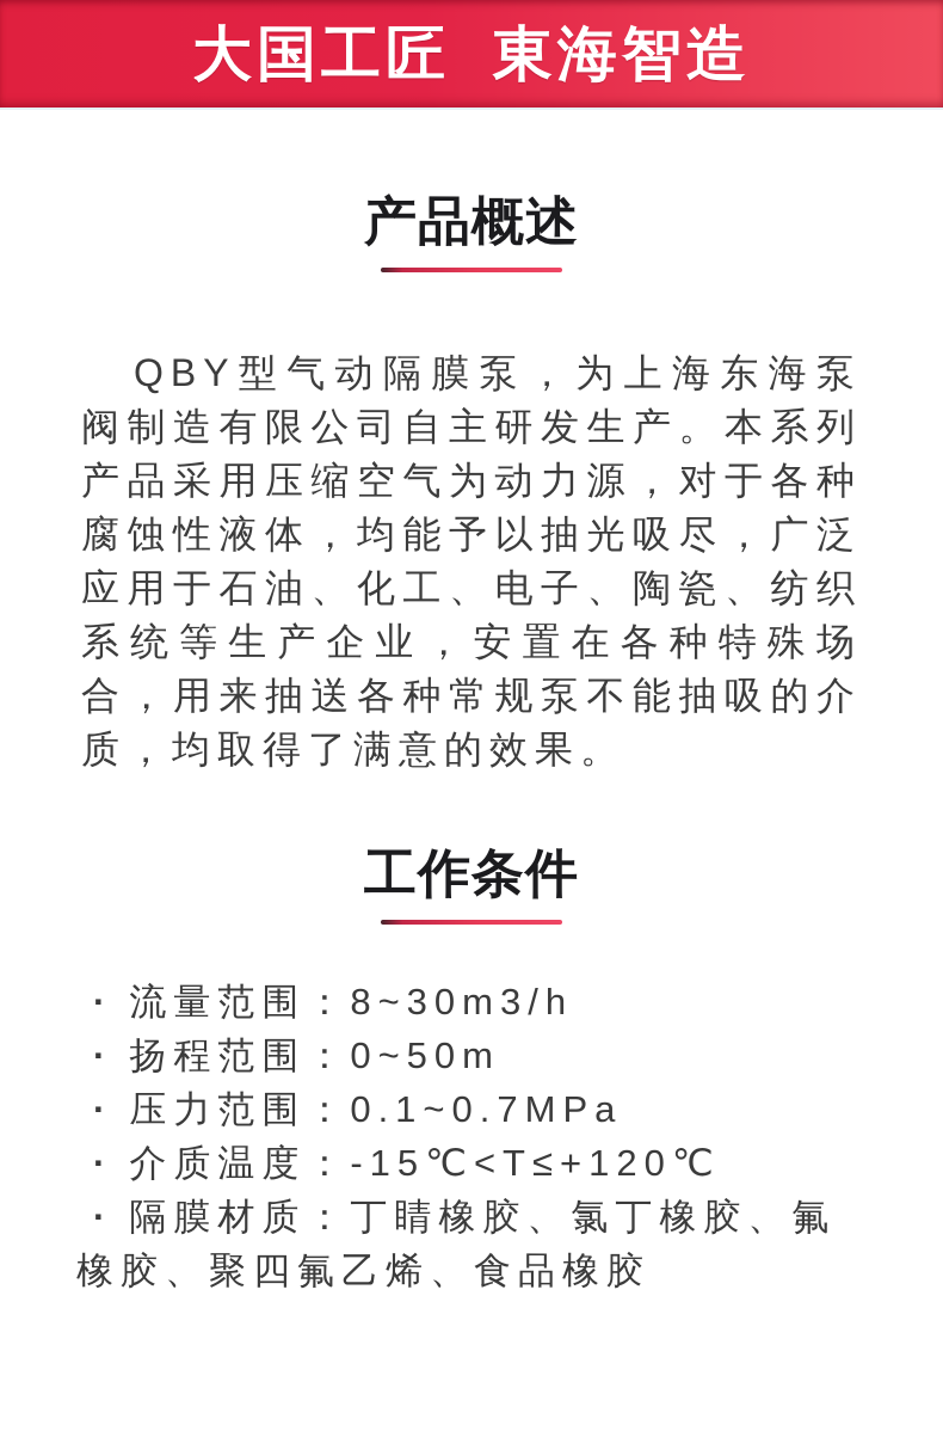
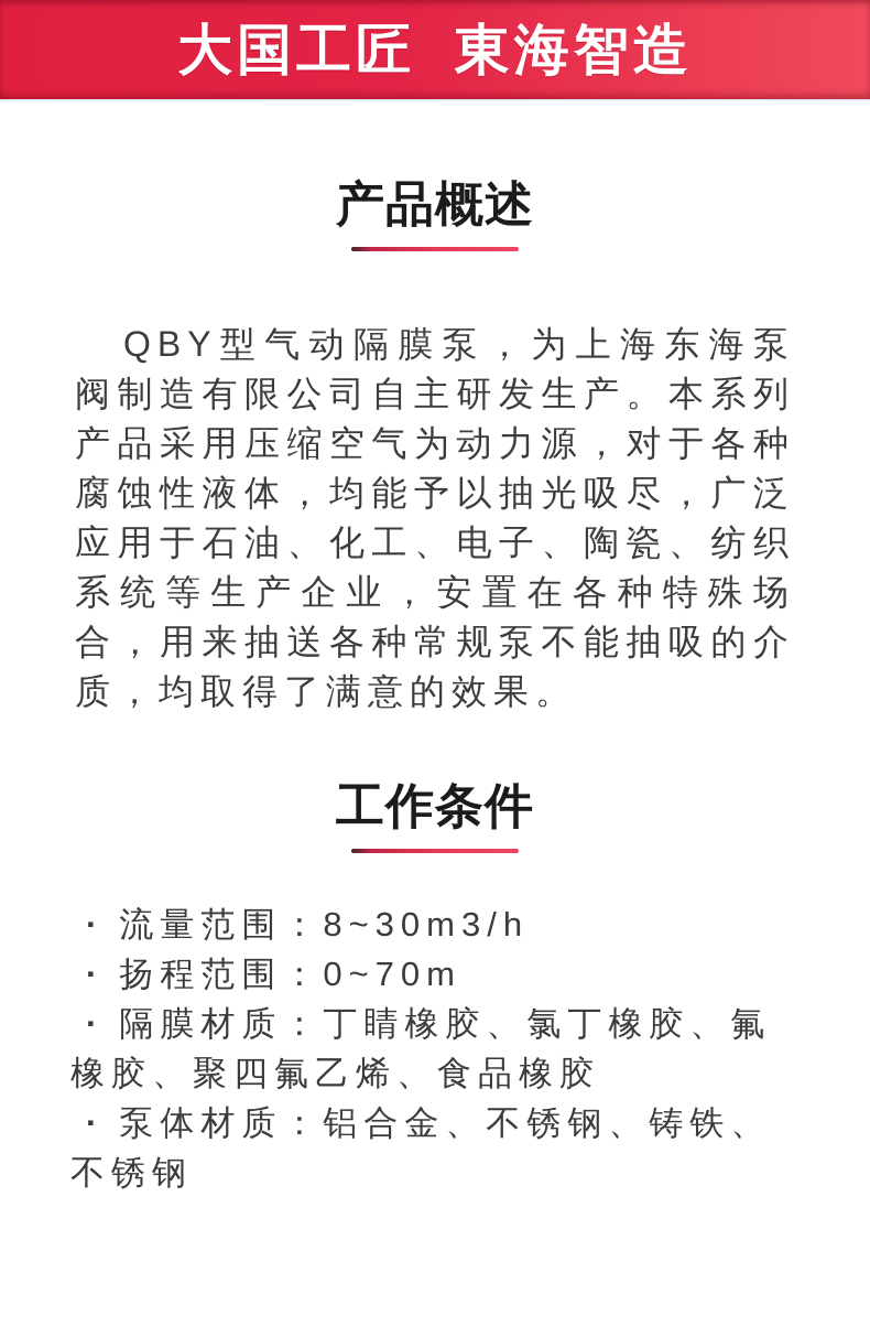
  大国工匠 東海智造
  产品概述
  QBY型气动隔膜泵，为上海东海泵阀制造有限公司自主研发生产。本系列产品采用压缩空气为动力源，对于各种腐蚀性液体，均能予以抽光吸尽，广泛应用于石油、化工、电子、陶瓷、纺织系统等生产企业，安置在各种特殊场合，用来抽送各种常规泵不能抽吸的介质，均取得了满意的效果。
  工作条件
  · 流量范围：8~30m3/h
- · 扬程范围：0~50m
+ · 扬程范围：0~70m
- · 压力范围：0.1~0.7MPa
- · 介质温度：-15℃<T≤+120℃
  · 隔膜材质：丁睛橡胶、氯丁橡胶、氟橡胶、聚四氟乙烯、食品橡胶
+ · 泵体材质：铝合金、不锈钢、铸铁、不锈钢
